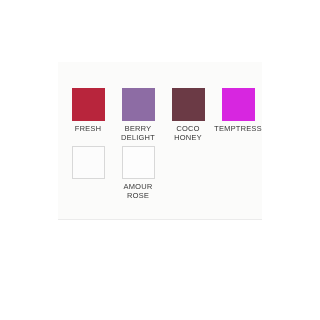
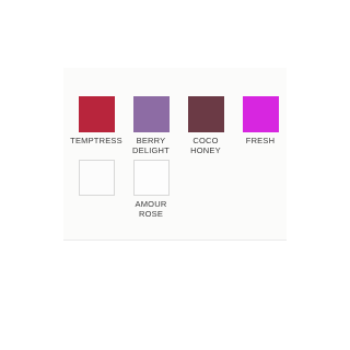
- FRESH
+ TEMPTRESS
  BERRY
  DELIGHT
  COCO
  HONEY
- TEMPTRESS
+ FRESH
  AMOUR
  ROSE
